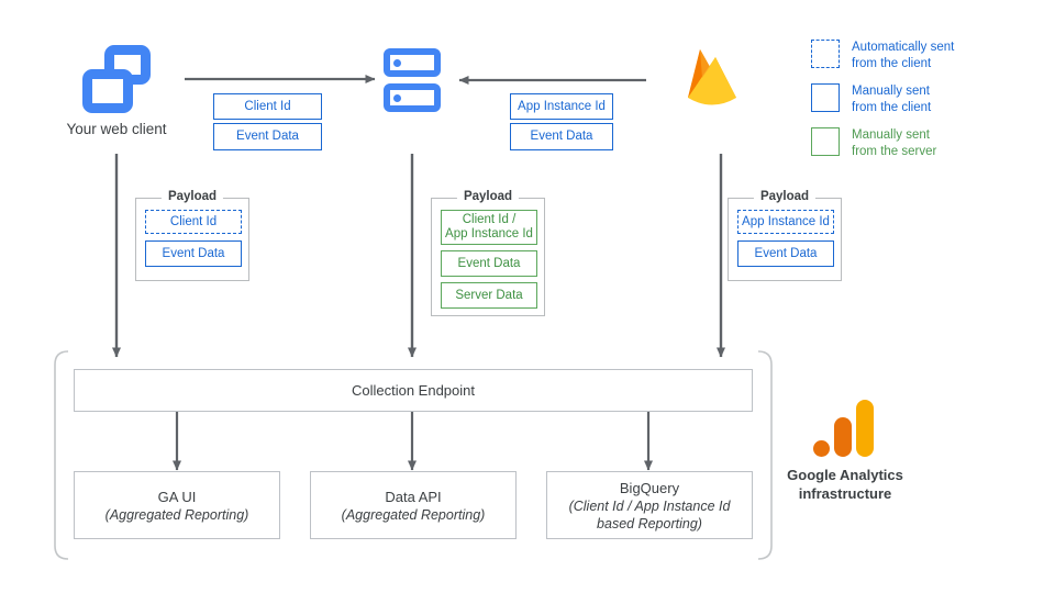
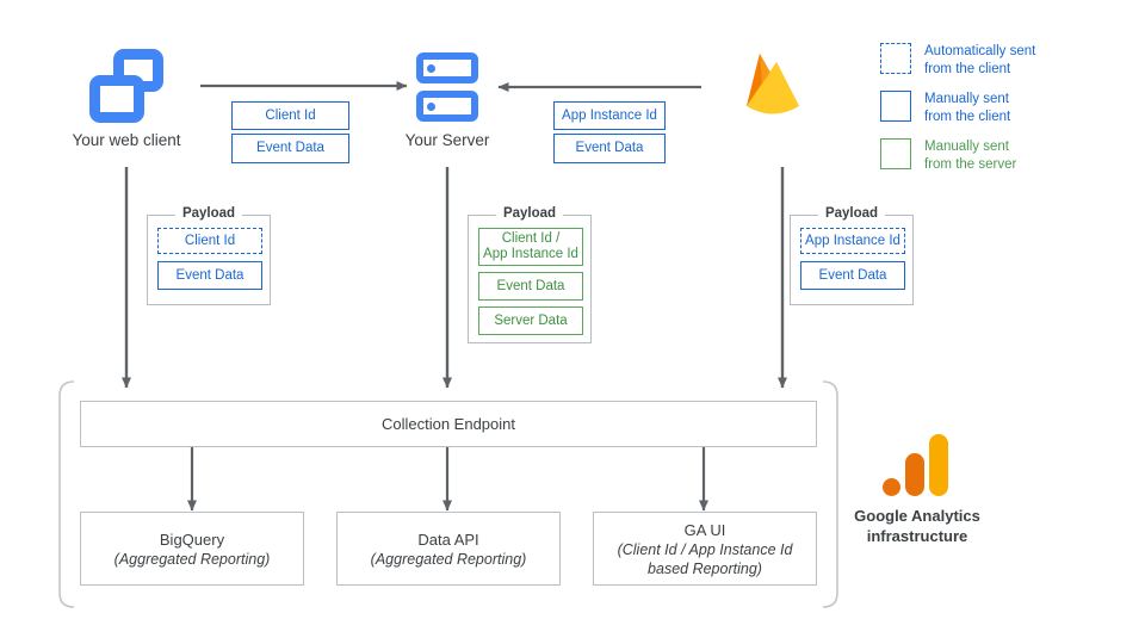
  Your web client
+ Your Server
  Client Id
  Event Data
  App Instance Id
  Event Data
  Payload
  Client Id
  Event Data
  Payload
  Client Id /
  App Instance Id
  Event Data
  Server Data
  Payload
  App Instance Id
  Event Data
  Collection Endpoint
- GA UI
+ BigQuery
  (Aggregated Reporting)
  Data API
  (Aggregated Reporting)
- BigQuery
+ GA UI
  (Client Id / App Instance Id
  based Reporting)
  Google Analytics
  infrastructure
  Automatically sent
  from the client
  Manually sent
  from the client
  Manually sent
  from the server
